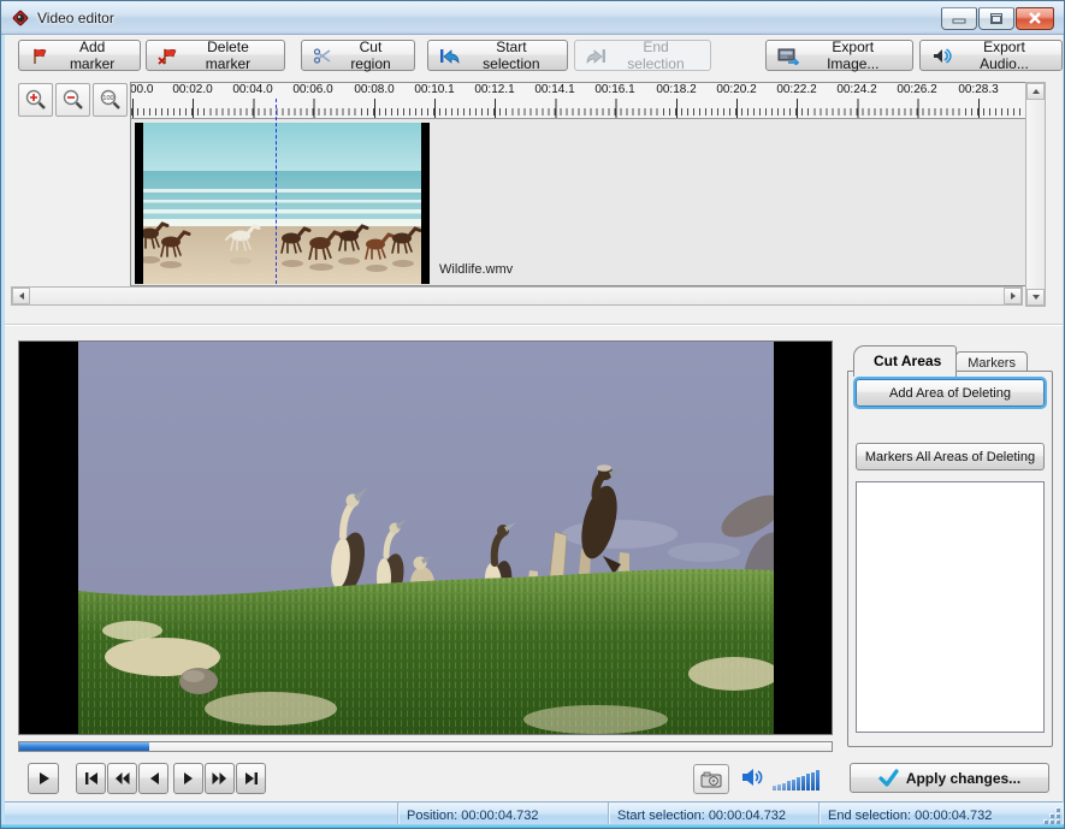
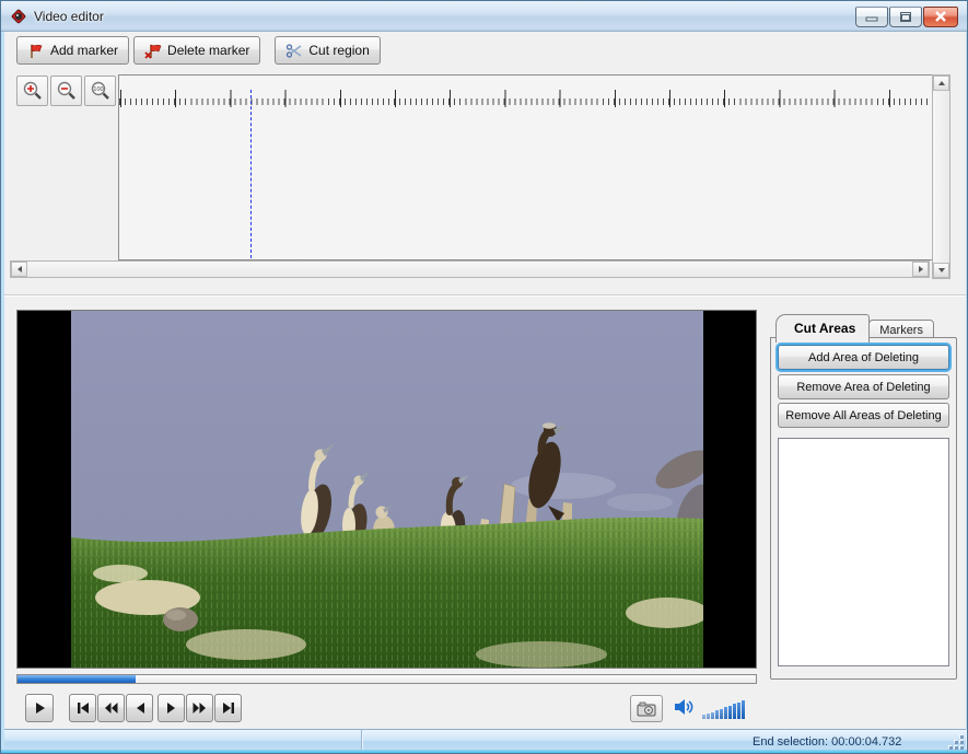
  Video editor
  Add marker
  Delete marker
  Cut region
- Start selection
- End selection
- Export Image...
- Export Audio...
- 00.0
- 00:02.0
- 00:04.0
- 00:06.0
- 00:08.0
- 00:10.1
- 00:12.1
- 00:14.1
- 00:16.1
- 00:18.2
- 00:20.2
- 00:22.2
- 00:24.2
- 00:26.2
- 00:28.3
- Wildlife.wmv
  Cut Areas
  Markers
  Add Area of Deleting
+ Remove Area of Deleting
- Markers All Areas of Deleting
+ Remove All Areas of Deleting
- Apply changes...
- Position: 00:00:04.732
- Start selection: 00:00:04.732
  End selection: 00:00:04.732
